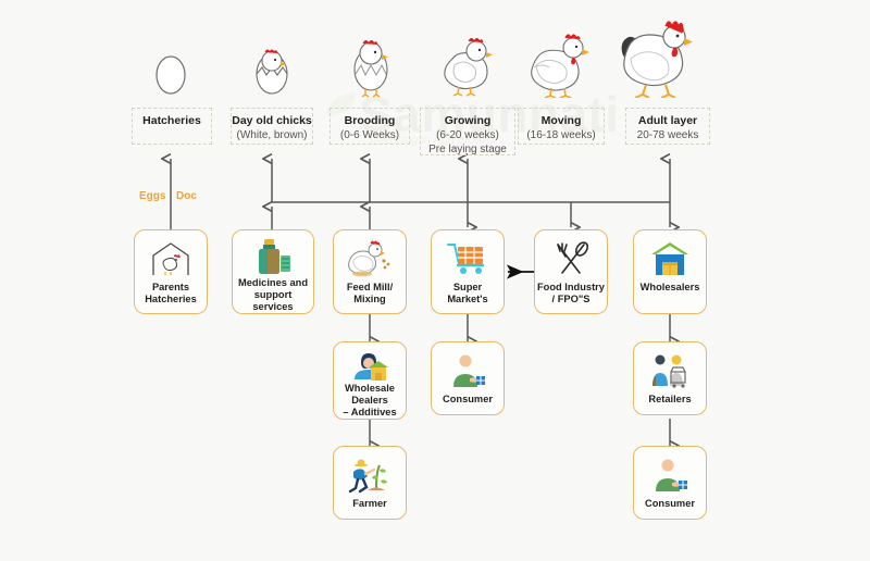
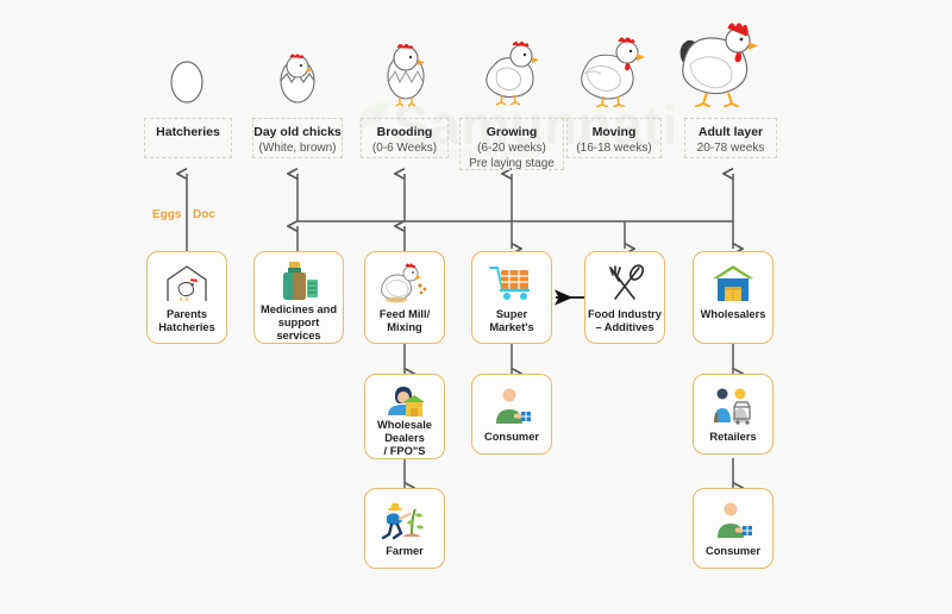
  Samunnati
  Investing in Agri growth
  Hatcheries
  Day old chicks
  (White, brown)
  Brooding
  (0-6 Weeks)
  Growing
  (6-20 weeks)
  Pre laying stage
  Moving
  (16-18 weeks)
  Adult layer
  20-78 weeks
  Eggs
  Doc
  Parents
  Hatcheries
  Medicines and
  support services
  Feed Mill/
  Mixing
  Super Market's
  Food Industry
- / FPO"S
+ – Additives
  Wholesalers
  Wholesale
  Dealers
- – Additives
+ / FPO"S
  Consumer
  Retailers
  Farmer
  Consumer
